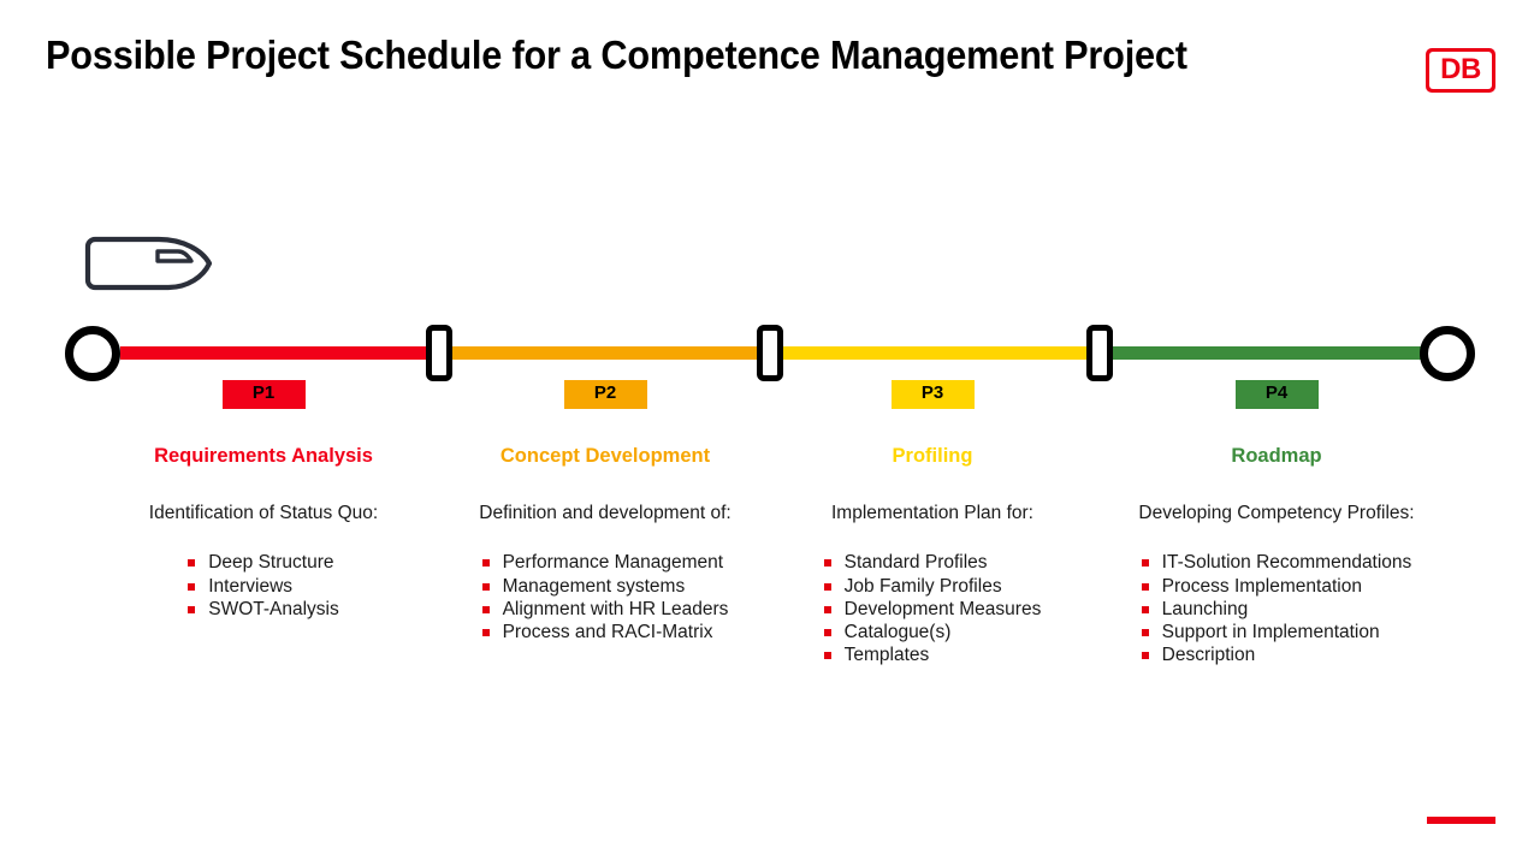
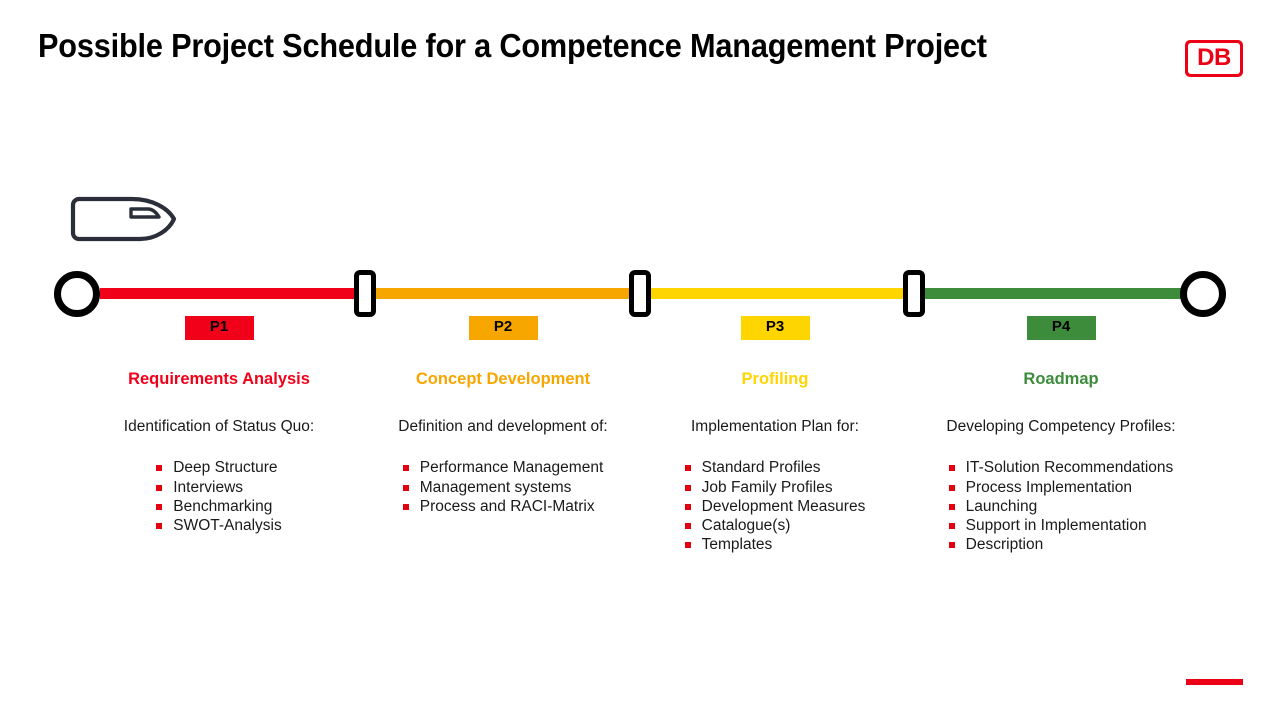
  Possible Project Schedule for a Competence Management Project
  DB
  P1
  Requirements Analysis
  Identification of Status Quo:
  Deep Structure
  Interviews
+ Benchmarking
  SWOT-Analysis
  P2
  Concept Development
  Definition and development of:
  Performance Management
  Management systems
- Alignment with HR Leaders
  Process and RACI-Matrix
  P3
  Profiling
  Implementation Plan for:
  Standard Profiles
  Job Family Profiles
  Development Measures
  Catalogue(s)
  Templates
  P4
  Roadmap
  Developing Competency Profiles:
  IT-Solution Recommendations
  Process Implementation
  Launching
  Support in Implementation
  Description
